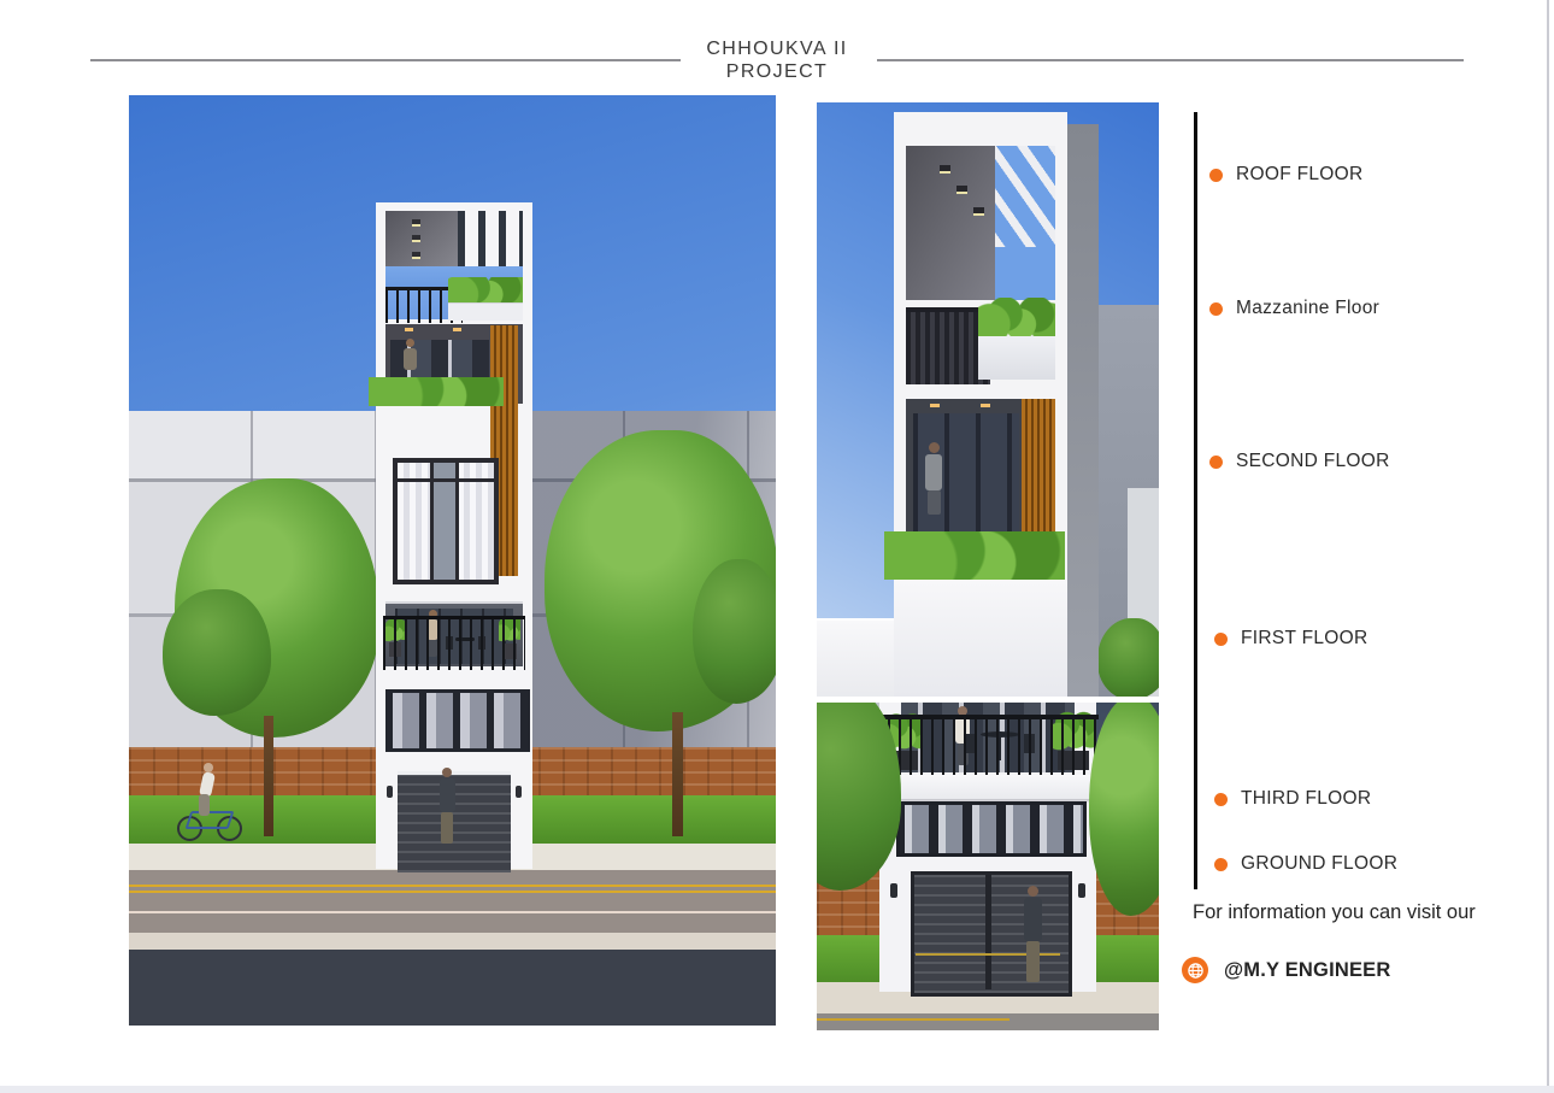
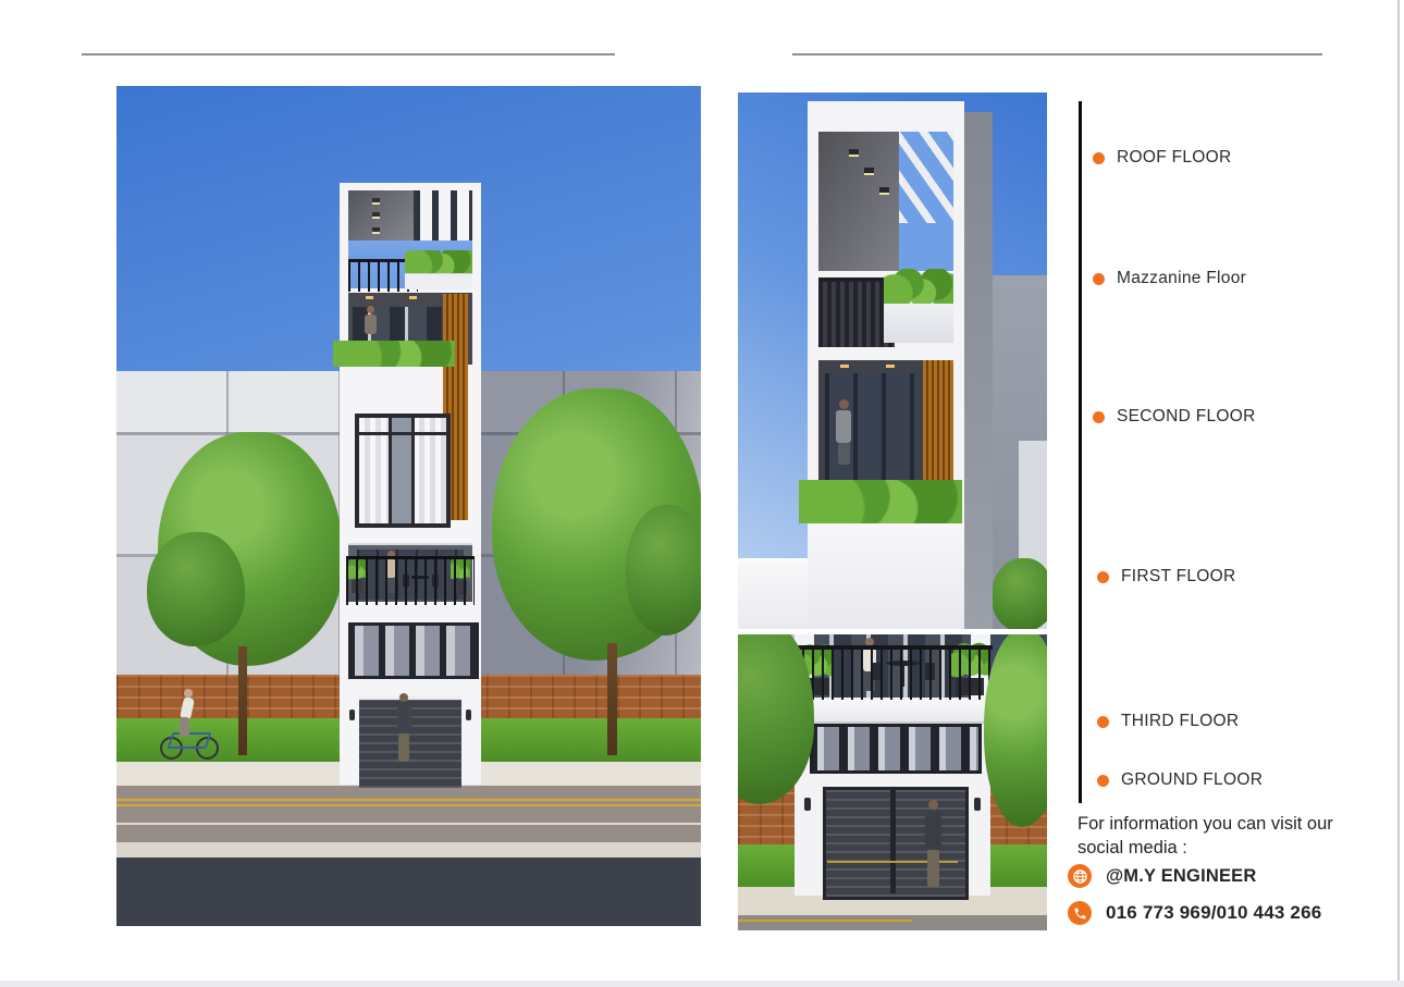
- CHHOUKVA II
- PROJECT
  ROOF FLOOR
  Mazzanine Floor
  SECOND FLOOR
  FIRST FLOOR
  THIRD FLOOR
  GROUND FLOOR
  For information you can visit our
+ social media :
  @M.Y ENGINEER
+ 016 773 969/010 443 266
